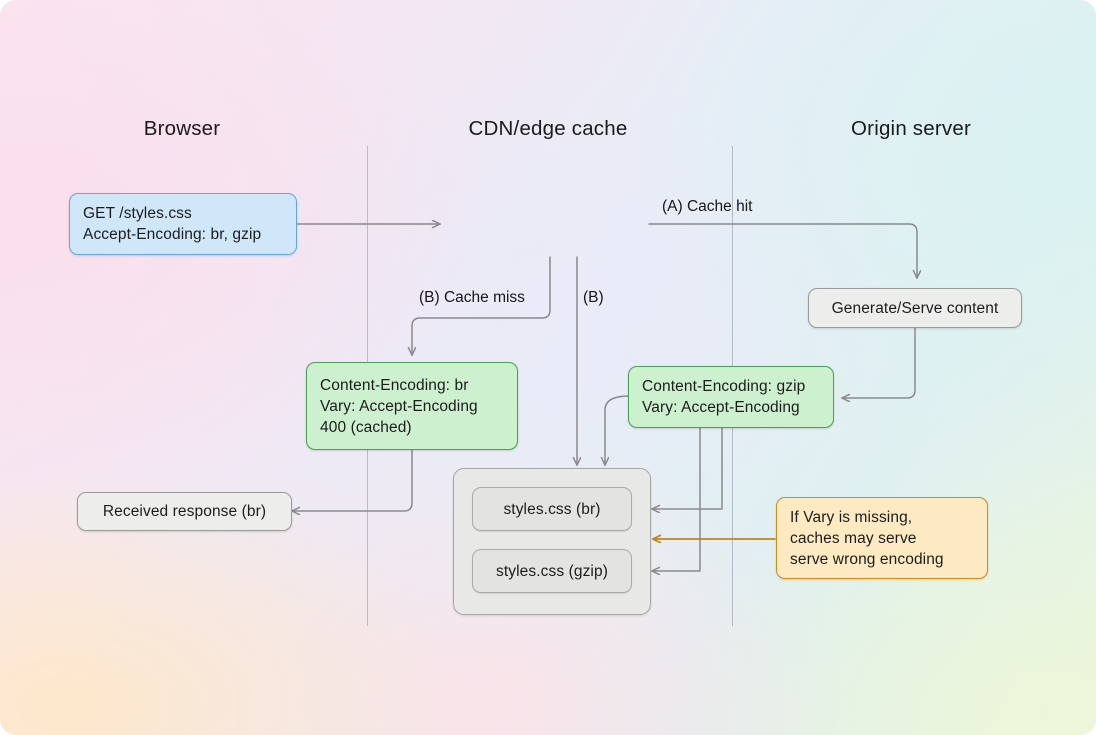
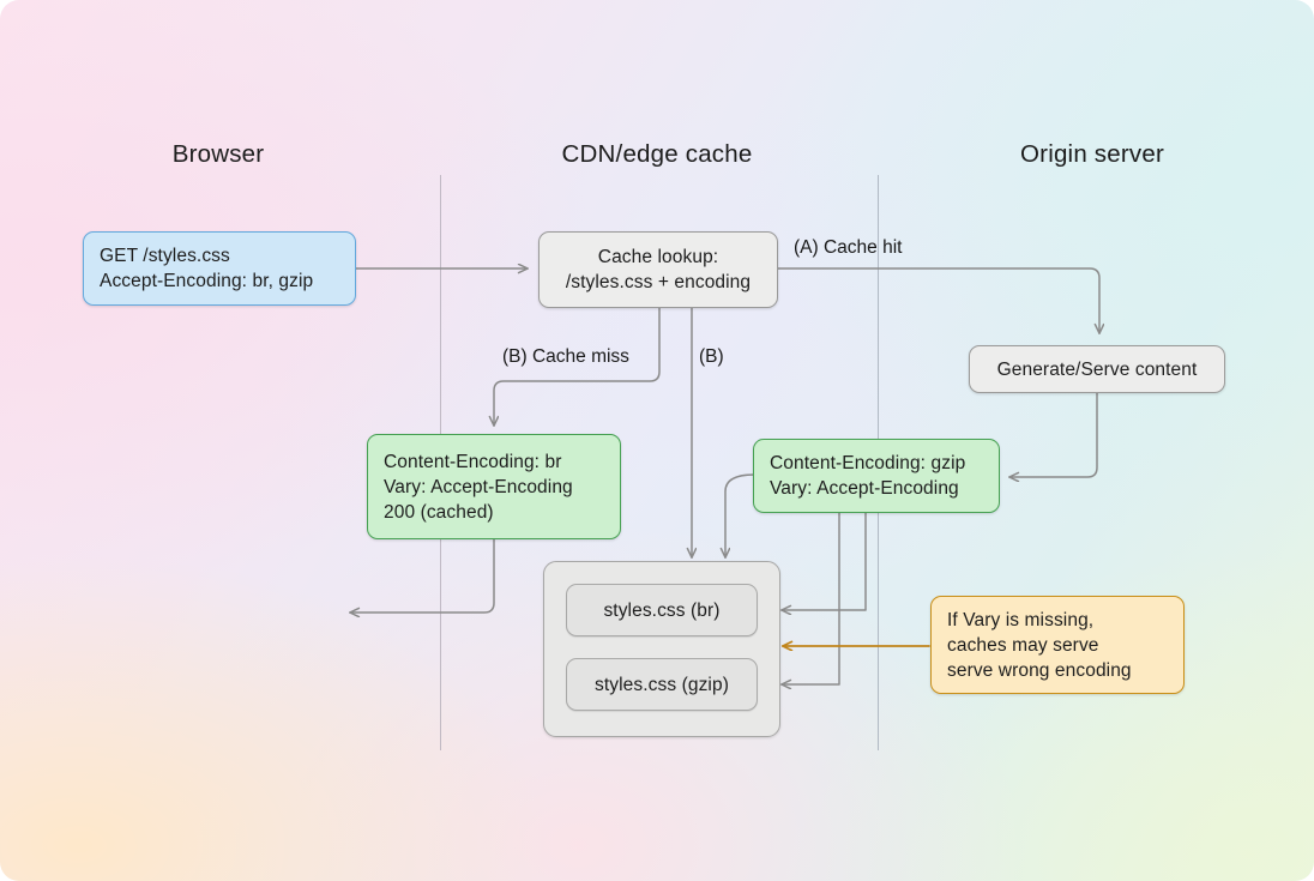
  Browser
  CDN/edge cache
  Origin server
  GET /styles.css
  Accept-Encoding: br, gzip
+ Cache lookup:
+ /styles.css + encoding
  Generate/Serve content
  Content-Encoding: br
  Vary: Accept-Encoding
- 400 (cached)
+ 200 (cached)
  Content-Encoding: gzip
  Vary: Accept-Encoding
  styles.css (br)
  styles.css (gzip)
- Received response (br)
  If Vary is missing,
  caches may serve
  serve wrong encoding
  (B) Cache miss
  (B)
  (A) Cache hit
